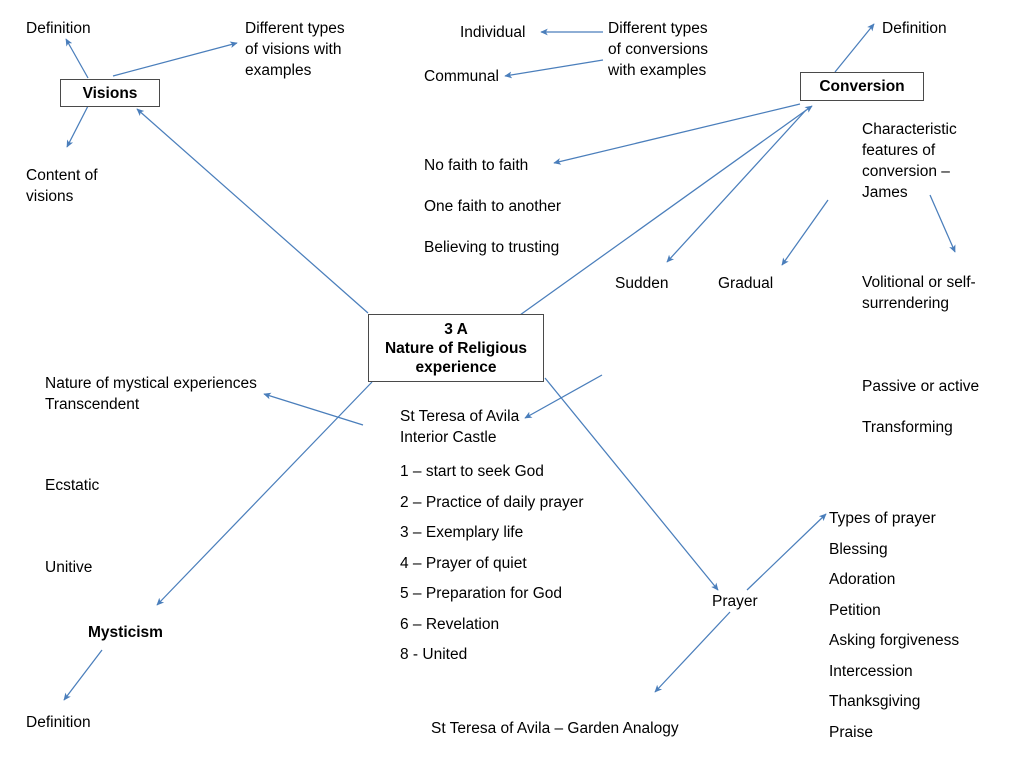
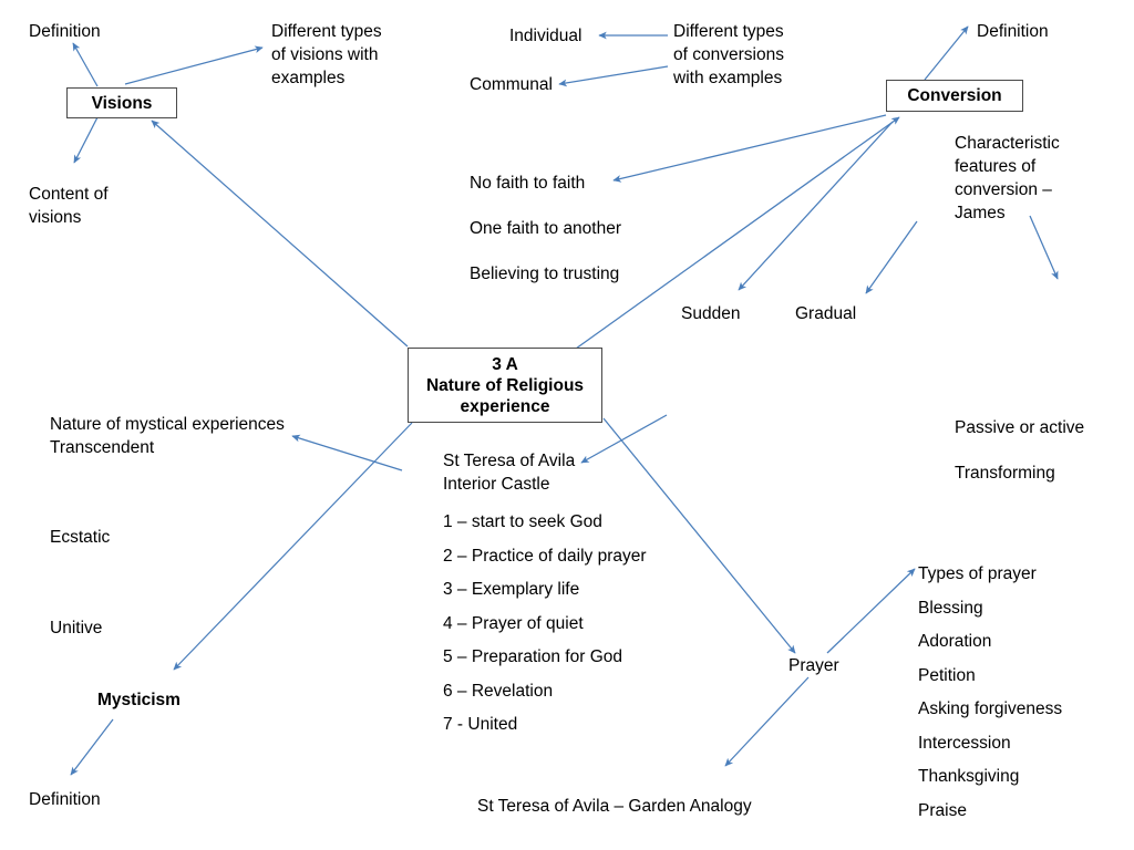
  Definition
  Different types
  of visions with
  examples
  Visions
  Content of
  visions
  Individual
  Communal
  Different types
  of conversions
  with examples
  Definition
  Conversion
  Characteristic
  features of
  conversion –
  James
  No faith to faith
  One faith to another
  Believing to trusting
  Sudden
  Gradual
- Volitional or self-
- surrendering
  Passive or active
  Transforming
  3 A
  Nature of Religious
  experience
  Nature of mystical experiences
  Transcendent
  Ecstatic
  Unitive
  Mysticism
  Definition
  St Teresa of Avila
  Interior Castle
  1 – start to seek God
  2 – Practice of daily prayer
  3 – Exemplary life
  4 – Prayer of quiet
  5 – Preparation for God
  6 – Revelation
- 8 - United
+ 7 - United
  St Teresa of Avila – Garden Analogy
  Prayer
  Types of prayer
  Blessing
  Adoration
  Petition
  Asking forgiveness
  Intercession
  Thanksgiving
  Praise
